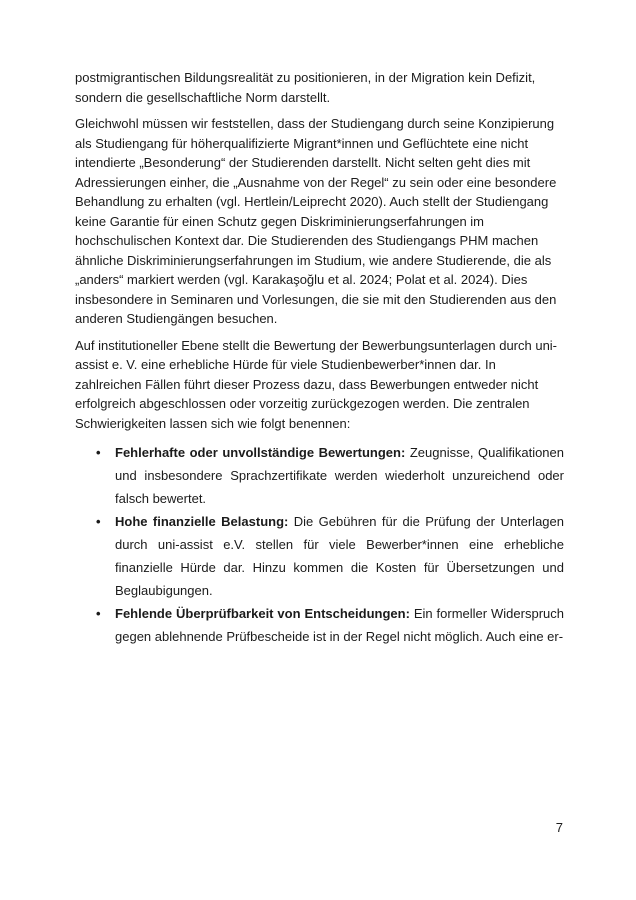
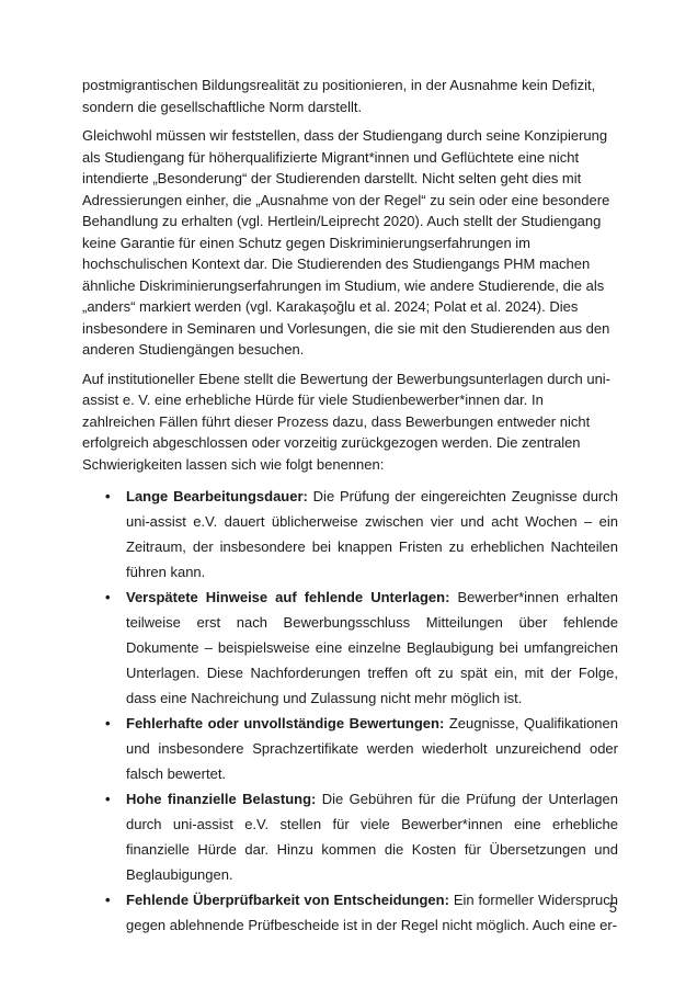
- postmigrantischen Bildungsrealität zu positionieren, in der Migration kein Defizit, sondern die gesellschaftliche Norm darstellt.
+ postmigrantischen Bildungsrealität zu positionieren, in der Ausnahme kein Defizit, sondern die gesellschaftliche Norm darstellt.
  Gleichwohl müssen wir feststellen, dass der Studiengang durch seine Konzipierung als Studiengang für höherqualifizierte Migrant*innen und Geflüchtete eine nicht intendierte „Besonderung“ der Studierenden darstellt. Nicht selten geht dies mit Adressierungen einher, die „Ausnahme von der Regel“ zu sein oder eine besondere Behandlung zu erhalten (vgl. Hertlein/Leiprecht 2020). Auch stellt der Studiengang keine Garantie für einen Schutz gegen Diskriminierungserfahrungen im hochschulischen Kontext dar. Die Studierenden des Studiengangs PHM machen ähnliche Diskriminierungserfahrungen im Studium, wie andere Studierende, die als „anders“ markiert werden (vgl. Karakaşoğlu et al. 2024; Polat et al. 2024). Dies insbesondere in Seminaren und Vorlesungen, die sie mit den Studierenden aus den anderen Studiengängen besuchen.
  Auf institutioneller Ebene stellt die Bewertung der Bewerbungsunterlagen durch uni-assist e. V. eine erhebliche Hürde für viele Studienbewerber*innen dar. In zahlreichen Fällen führt dieser Prozess dazu, dass Bewerbungen entweder nicht erfolgreich abgeschlossen oder vorzeitig zurückgezogen werden. Die zentralen Schwierigkeiten lassen sich wie folgt benennen:
+ Lange Bearbeitungsdauer: Die Prüfung der eingereichten Zeugnisse durch uni-assist e.V. dauert üblicherweise zwischen vier und acht Wochen – ein Zeitraum, der insbesondere bei knappen Fristen zu erheblichen Nachteilen führen kann.
+ Verspätete Hinweise auf fehlende Unterlagen: Bewerber*innen erhalten teilweise erst nach Bewerbungsschluss Mitteilungen über fehlende Dokumente – beispielsweise eine einzelne Beglaubigung bei umfangreichen Unterlagen. Diese Nachforderungen treffen oft zu spät ein, mit der Folge, dass eine Nachreichung und Zulassung nicht mehr möglich ist.
  Fehlerhafte oder unvollständige Bewertungen: Zeugnisse, Qualifikationen und insbesondere Sprachzertifikate werden wiederholt unzureichend oder falsch bewertet.
  Hohe finanzielle Belastung: Die Gebühren für die Prüfung der Unterlagen durch uni-assist e.V. stellen für viele Bewerber*innen eine erhebliche finanzielle Hürde dar. Hinzu kommen die Kosten für Übersetzungen und Beglaubigungen.
  Fehlende Überprüfbarkeit von Entscheidungen: Ein formeller Widerspruch gegen ablehnende Prüfbescheide ist in der Regel nicht möglich. Auch eine er-
- 7
+ 5
